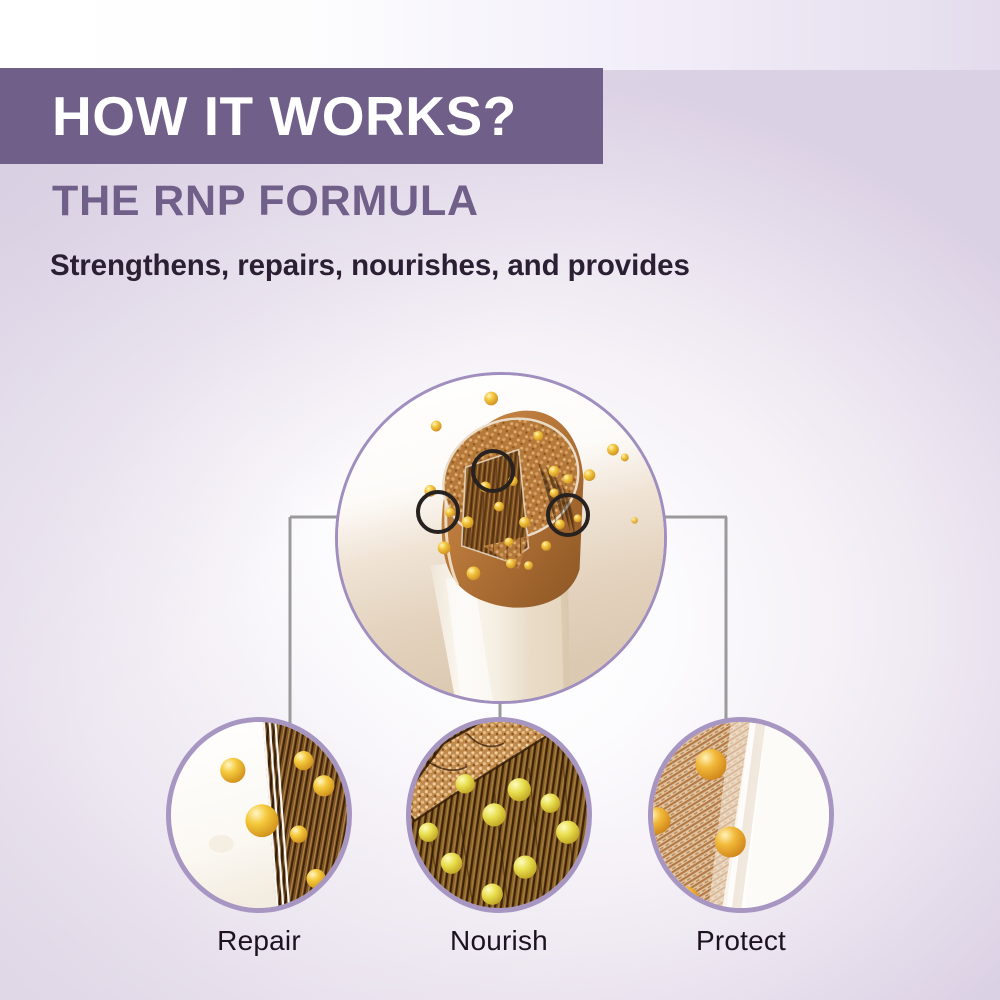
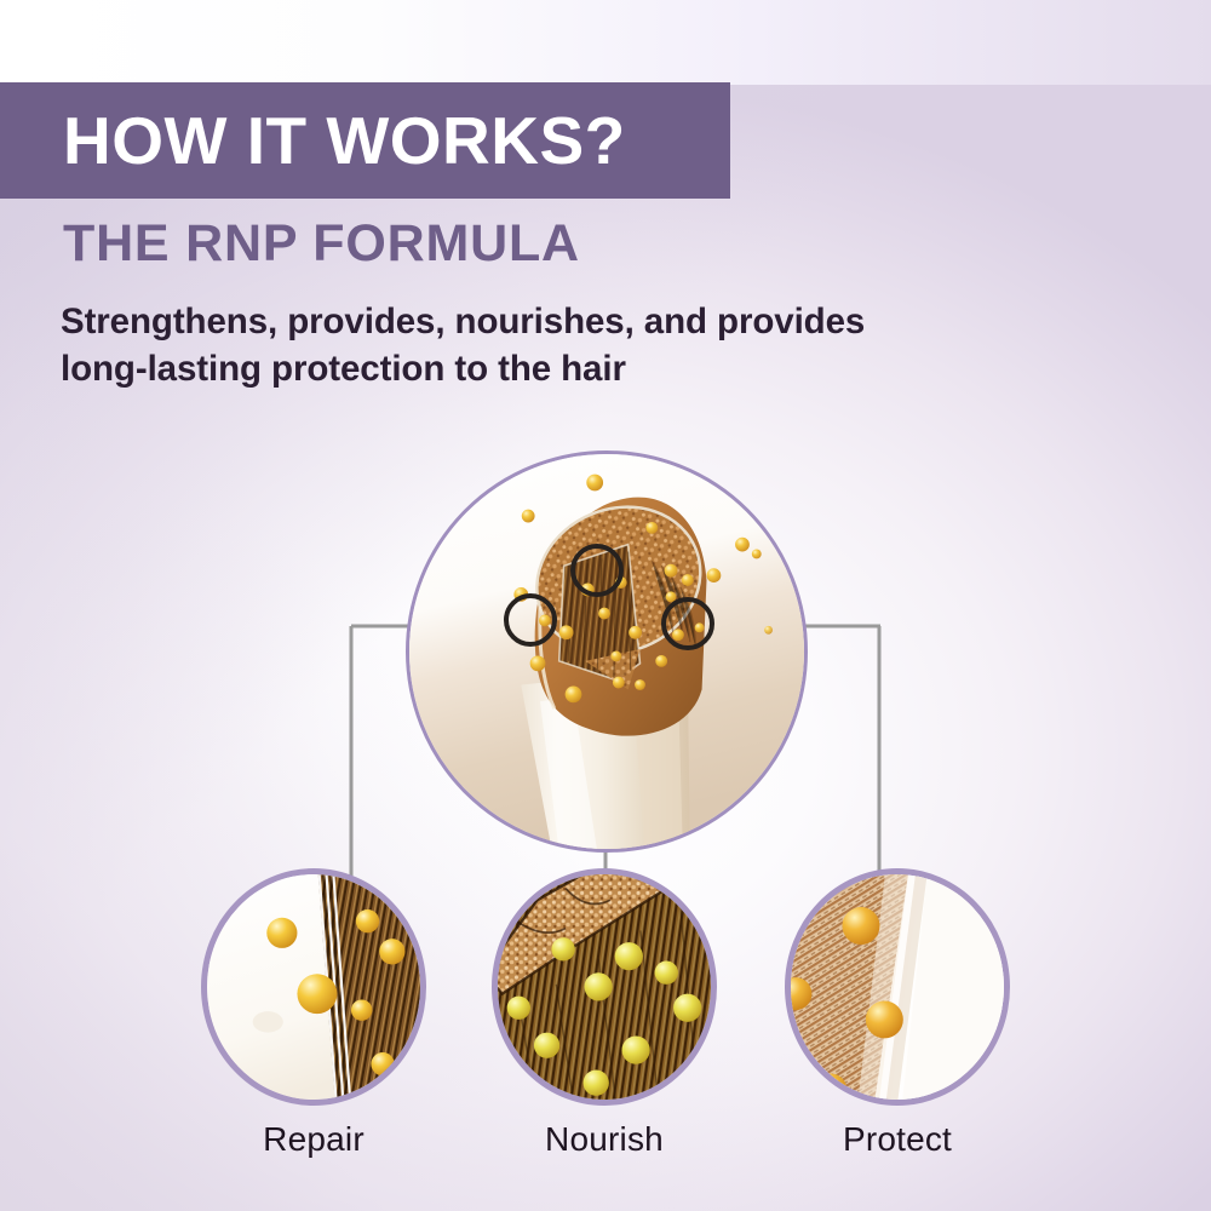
  HOW IT WORKS?
  THE RNP FORMULA
- Strengthens, repairs, nourishes, and provides
+ Strengthens, provides, nourishes, and provides
+ long-lasting protection to the hair
  Repair
  Nourish
  Protect
